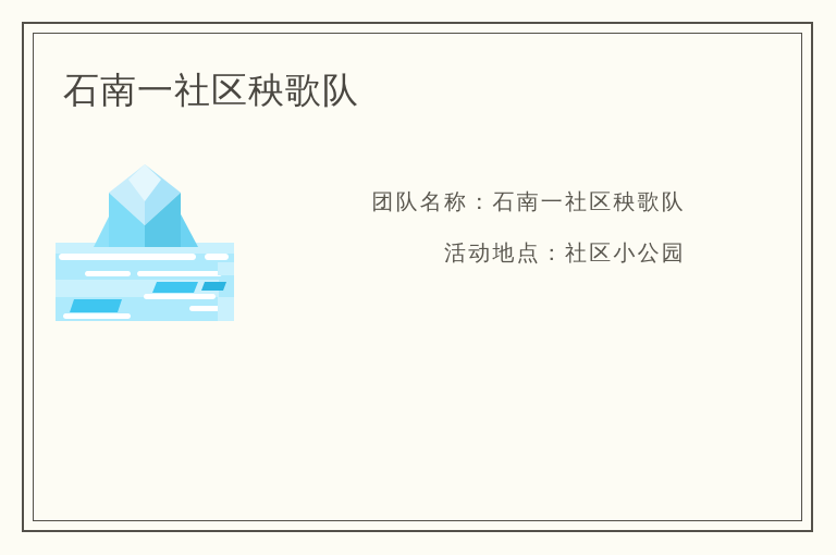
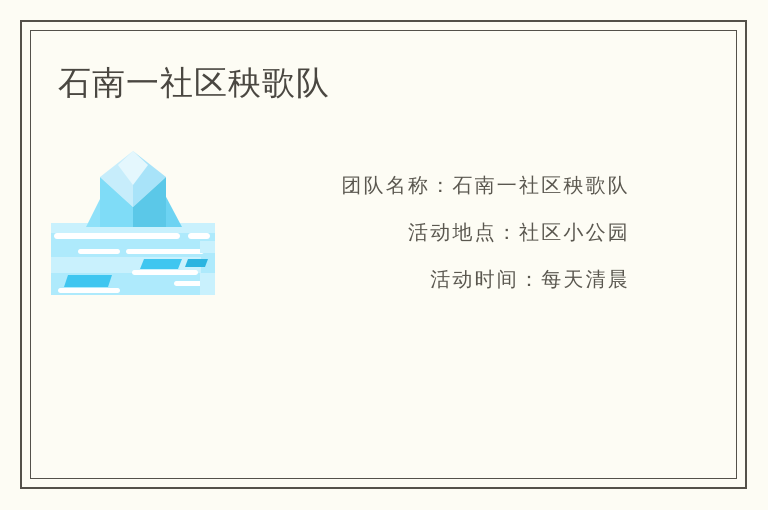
  石南一社区秧歌队
  团队名称：石南一社区秧歌队
  活动地点：社区小公园
+ 活动时间：每天清晨
